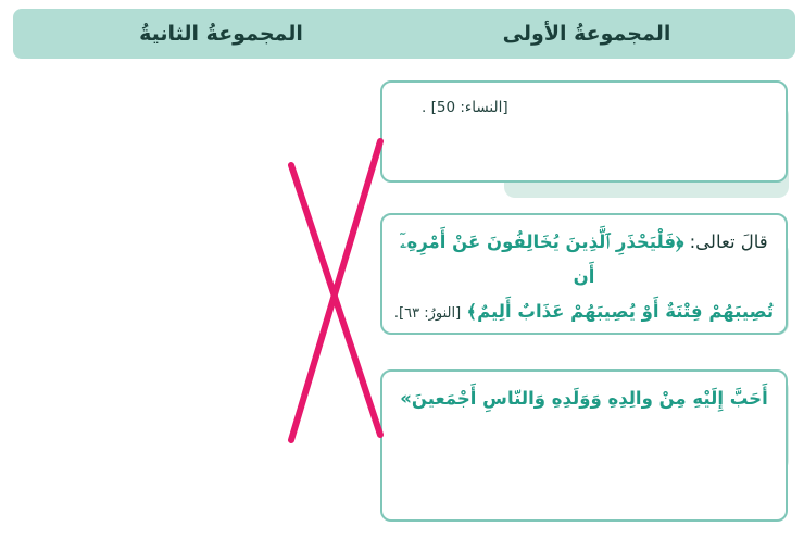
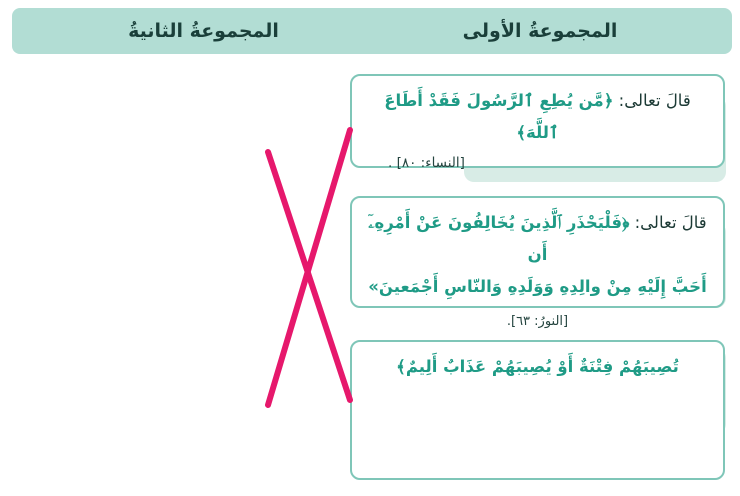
  المجموعةُ الثانيةُ
  المجموعةُ الأولى
+ قالَ تعالى: ﴿مَّن يُطِعِ ٱلرَّسُولَ فَقَدْ أَطَاعَ ٱللَّهَ﴾
- [النساء: 50] .
+ [النساء: ٨٠] .
  قالَ تعالى: ﴿فَلْيَحْذَرِ ٱلَّذِينَ يُخَالِفُونَ عَنْ أَمْرِهِۦٓ أَن
- تُصِيبَهُمْ فِتْنَةٌ أَوْ يُصِيبَهُمْ عَذَابٌ أَلِيمٌ﴾ [النورُ: ٦٣].
+ أَحَبَّ إِلَيْهِ مِنْ والِدِهِ وَوَلَدِهِ وَالنّاسِ أَجْمَعينَ» [النورُ: ٦٣].
- أَحَبَّ إِلَيْهِ مِنْ والِدِهِ وَوَلَدِهِ وَالنّاسِ أَجْمَعينَ»
+ تُصِيبَهُمْ فِتْنَةٌ أَوْ يُصِيبَهُمْ عَذَابٌ أَلِيمٌ﴾
